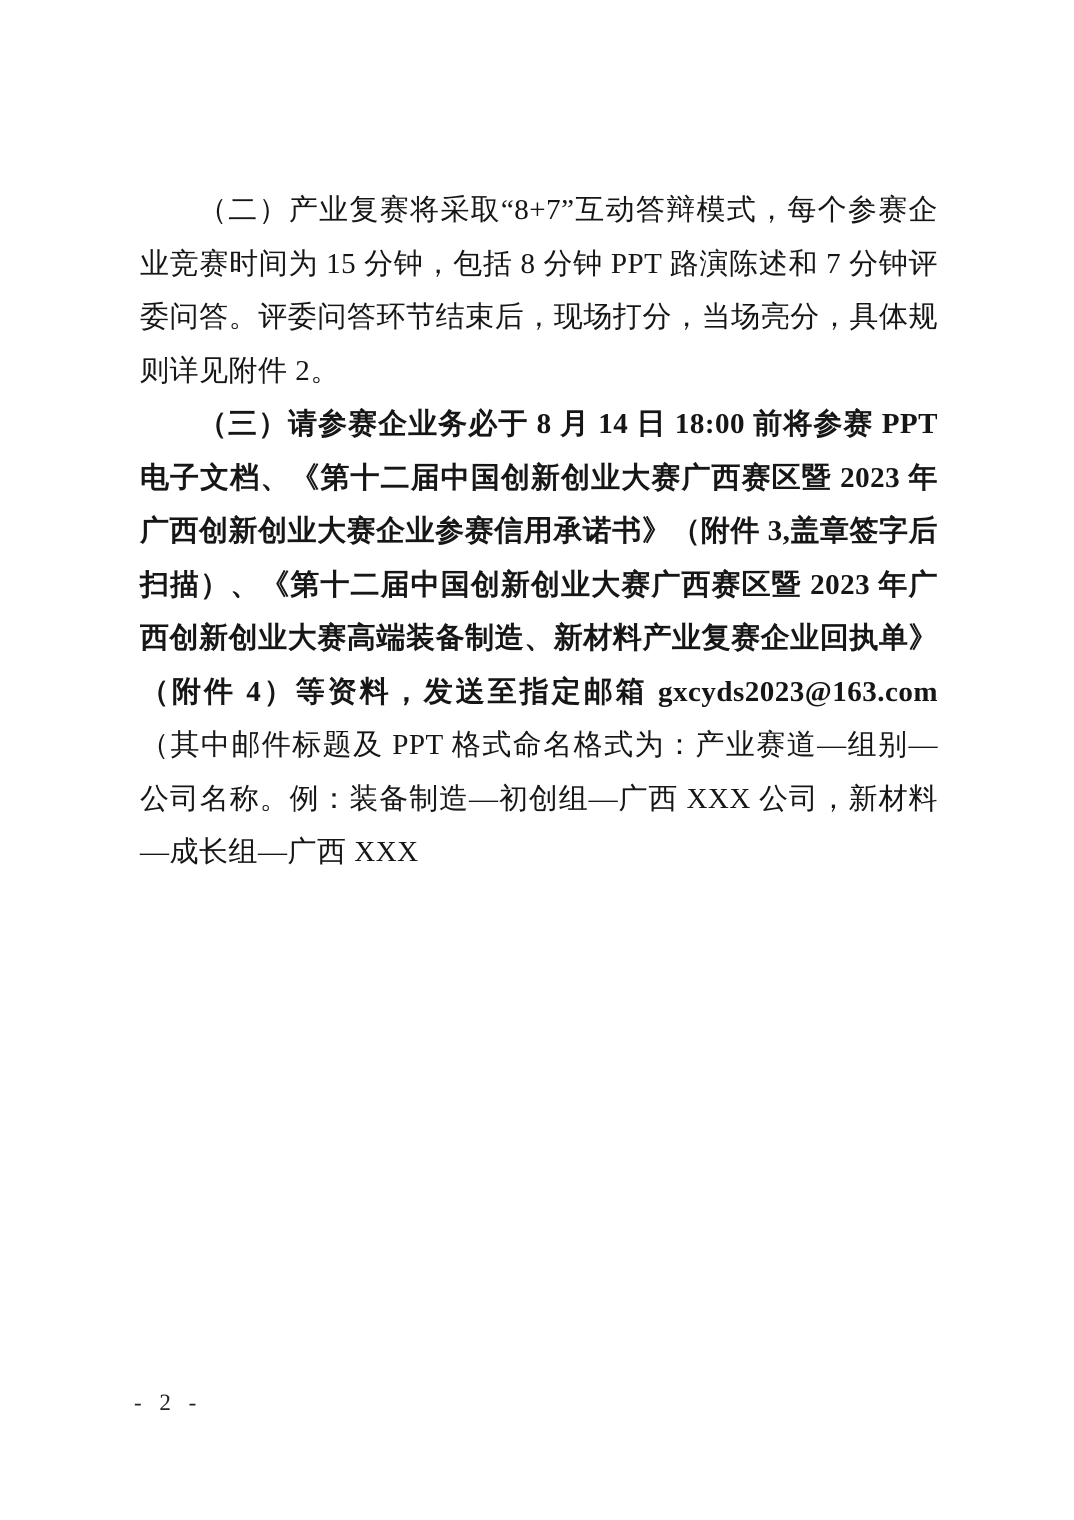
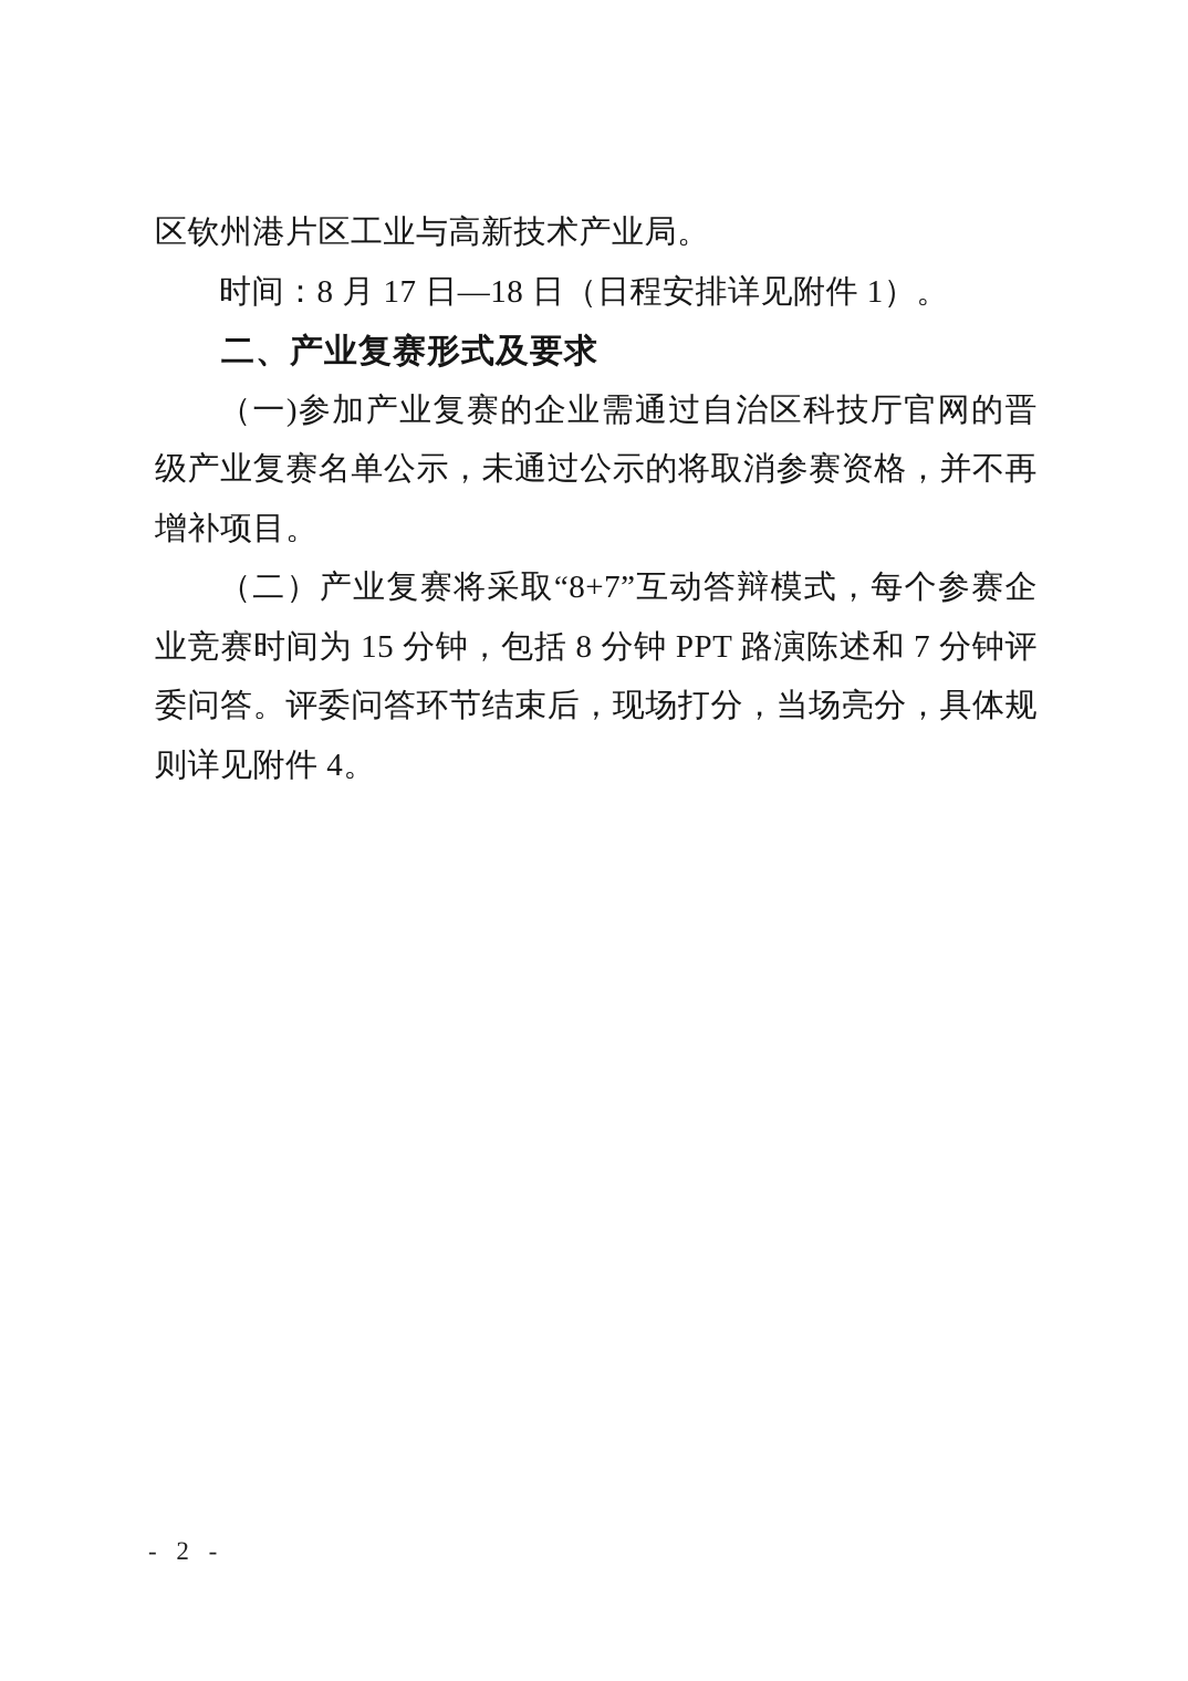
+ 区钦州港片区工业与高新技术产业局。
+ 时间：8 月 17 日—18 日（日程安排详见附件 1）。
+ 二、产业复赛形式及要求
+ （一)参加产业复赛的企业需通过自治区科技厅官网的晋级产业复赛名单公示，未通过公示的将取消参赛资格，并不再增补项目。
- （二）产业复赛将采取“8+7”互动答辩模式，每个参赛企业竞赛时间为 15 分钟，包括 8 分钟 PPT 路演陈述和 7 分钟评委问答。评委问答环节结束后，现场打分，当场亮分，具体规则详见附件 2。
+ （二）产业复赛将采取“8+7”互动答辩模式，每个参赛企业竞赛时间为 15 分钟，包括 8 分钟 PPT 路演陈述和 7 分钟评委问答。评委问答环节结束后，现场打分，当场亮分，具体规则详见附件 4。
- （三）请参赛企业务必于 8 月 14 日 18:00 前将参赛 PPT 电子文档、《第十二届中国创新创业大赛广西赛区暨 2023 年广西创新创业大赛企业参赛信用承诺书》（附件 3,盖章签字后扫描）、《第十二届中国创新创业大赛广西赛区暨 2023 年广西创新创业大赛高端装备制造、新材料产业复赛企业回执单》（附件 4）等资料，发送至指定邮箱 gxcyds2023@163.com（其中邮件标题及 PPT 格式命名格式为：产业赛道—组别—公司名称。例：装备制造—初创组—广西 XXX 公司，新材料—成长组—广西 XXX
  - 2 -
